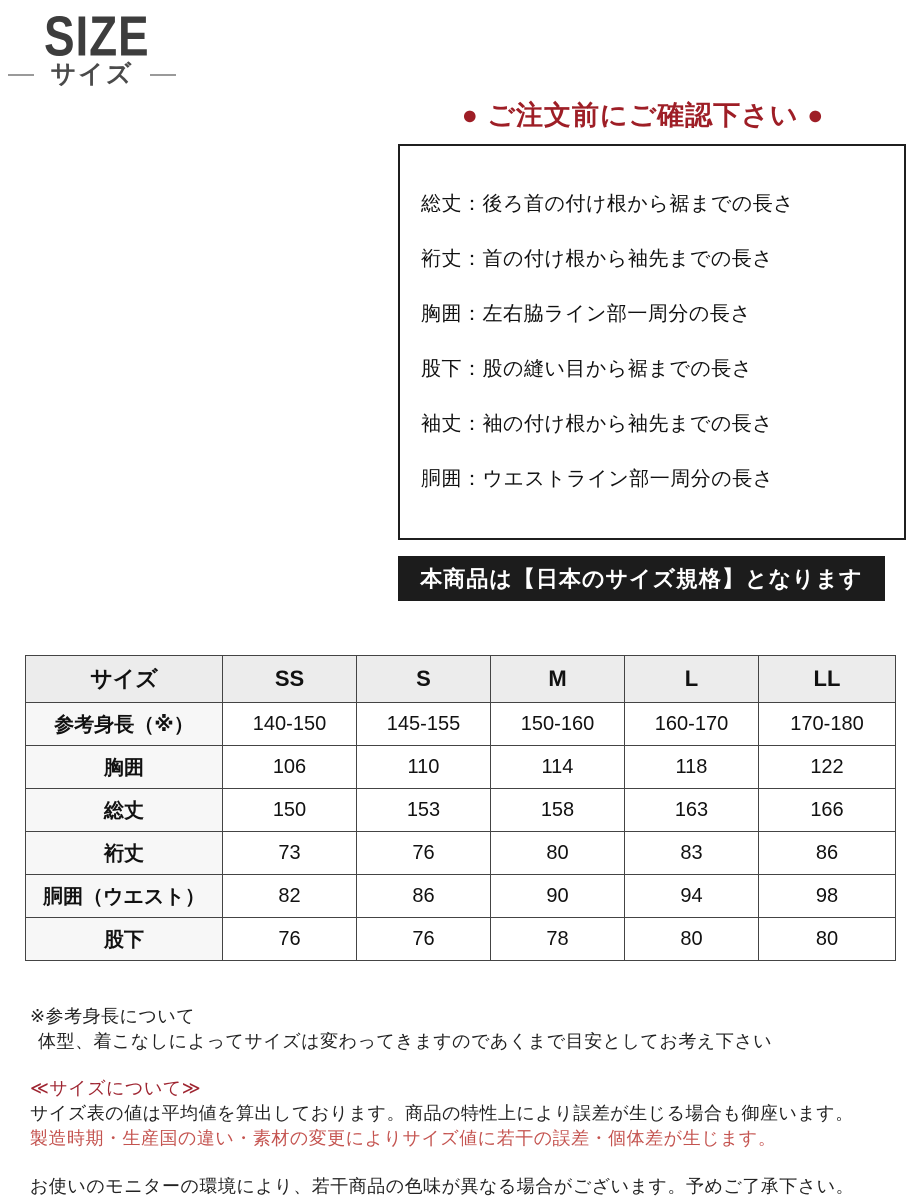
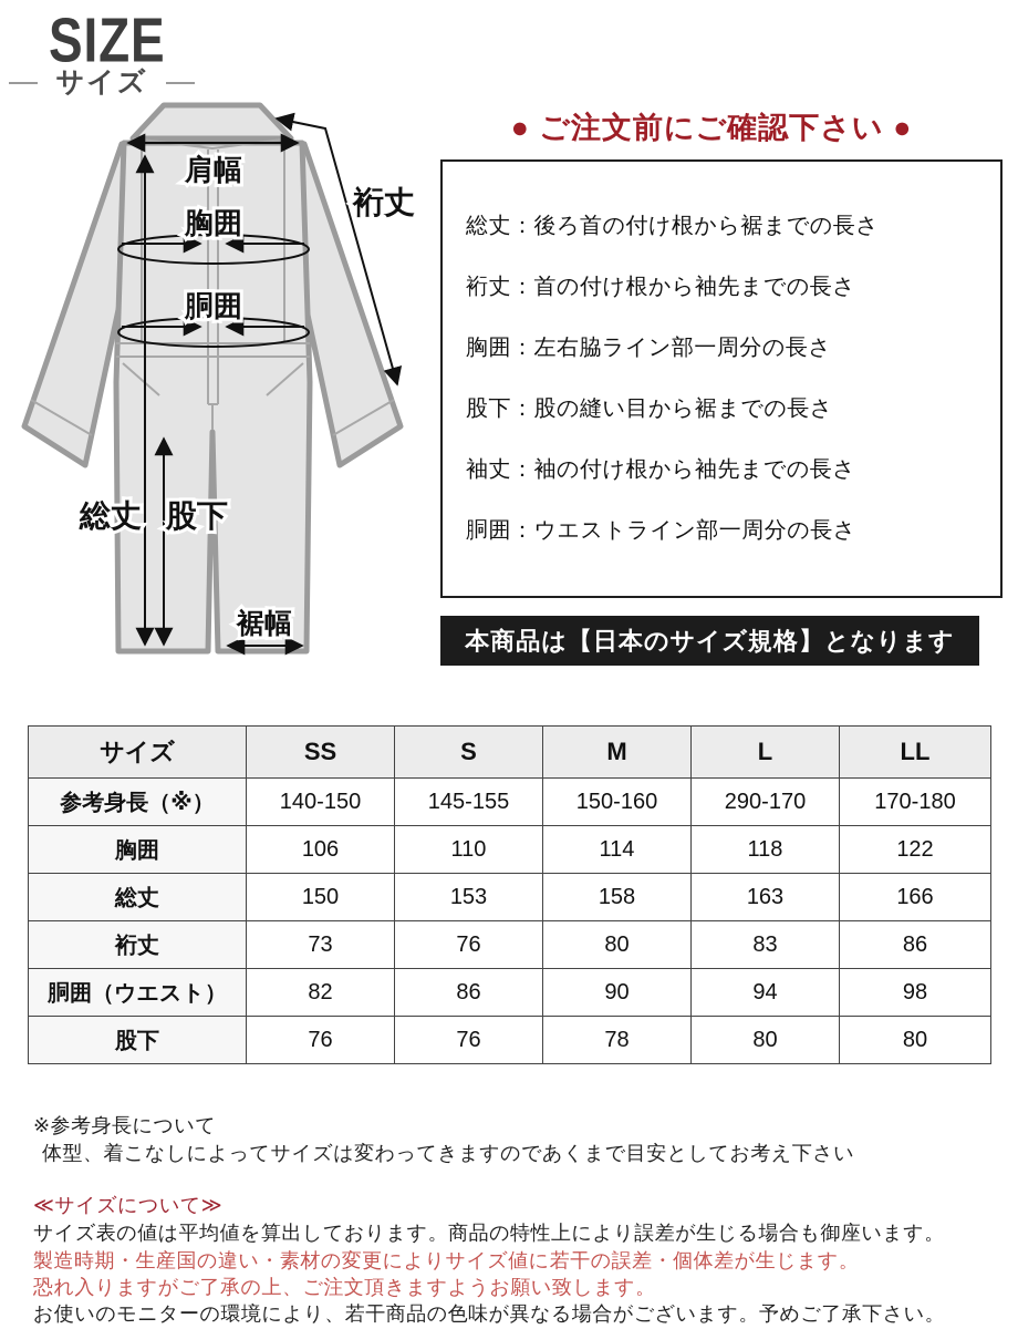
  SIZE
  サイズ
+ 肩幅
+ 胸囲
+ 胴囲
+ 裄丈
+ 総丈
+ 股下
+ 裾幅
  ● ご注文前にご確認下さい ●
  総丈：後ろ首の付け根から裾までの長さ
  裄丈：首の付け根から袖先までの長さ
  胸囲：左右脇ライン部一周分の長さ
  股下：股の縫い目から裾までの長さ
  袖丈：袖の付け根から袖先までの長さ
  胴囲：ウエストライン部一周分の長さ
  本商品は【日本のサイズ規格】となります
  サイズ	SS	S	M	L	LL
- 参考身長（※）	140-150	145-155	150-160	160-170	170-180
+ 参考身長（※）	140-150	145-155	150-160	290-170	170-180
  胸囲	106	110	114	118	122
  総丈	150	153	158	163	166
  裄丈	73	76	80	83	86
  胴囲（ウエスト）	82	86	90	94	98
  股下	76	76	78	80	80
  ※参考身長について
  体型、着こなしによってサイズは変わってきますのであくまで目安としてお考え下さい
  ≪サイズについて≫
  サイズ表の値は平均値を算出しております。商品の特性上により誤差が生じる場合も御座います。
  製造時期・生産国の違い・素材の変更によりサイズ値に若干の誤差・個体差が生じます。
+ 恐れ入りますがご了承の上、ご注文頂きますようお願い致します。
  お使いのモニターの環境により、若干商品の色味が異なる場合がございます。予めご了承下さい。
